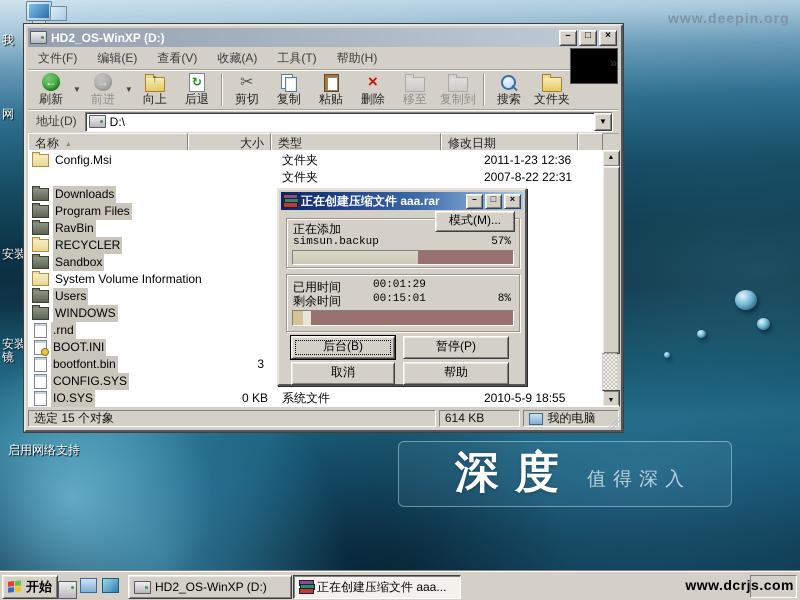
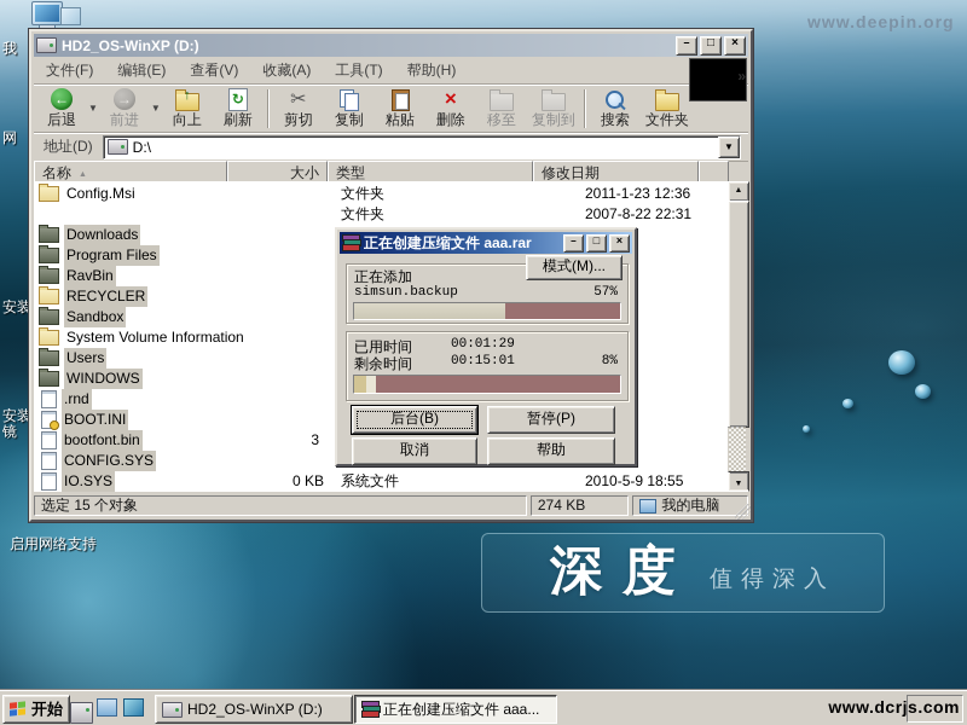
  www.deepin.org
  深度
  值得深入
  我
  网
  安装
  安装
  镜
  启用网络支持
  HD2_OS-WinXP (D:)
  –
  □
  ×
  文件(F)
  编辑(E)
  查看(V)
  收藏(A)
  工具(T)
  帮助(H)
  ←
- 刷新
+ 后退
  ▼
  →
  前进
  ▼
  ↑
  向上
  ↻
- 后退
+ 刷新
  ✂
  剪切
  复制
  粘贴
  ×
  删除
  移至
  复制到
  搜索
  文件夹
  »
  地址(D)
  D:\
  ▼
  大小
  类型
  修改日期
  Config.Msi
  文件夹
  2011-1-23 12:36
  文件夹
  2007-8-22 22:31
  Downloads
  Program Files
  RavBin
  RECYCLER
  Sandbox
  System Volume Information
  Users
  WINDOWS
  .rnd
  BOOT.INI
  bootfont.bin
  3
  CONFIG.SYS
  IO.SYS
  0 KB
  系统文件
  2010-5-9 18:55
  选定 15 个对象
- 614 KB
+ 274 KB
  我的电脑
  正在创建压缩文件 aaa.rar
  –
  □
  ×
  模式(M)...
  正在添加
  simsun.backup
  57%
  已用时间
  00:01:29
  剩余时间
  00:15:01
  8%
  后台(B)
  暂停(P)
  取消
  帮助
  开始
  HD2_OS-WinXP (D:)
  正在创建压缩文件 aaa...
  www.dcrjs.com
